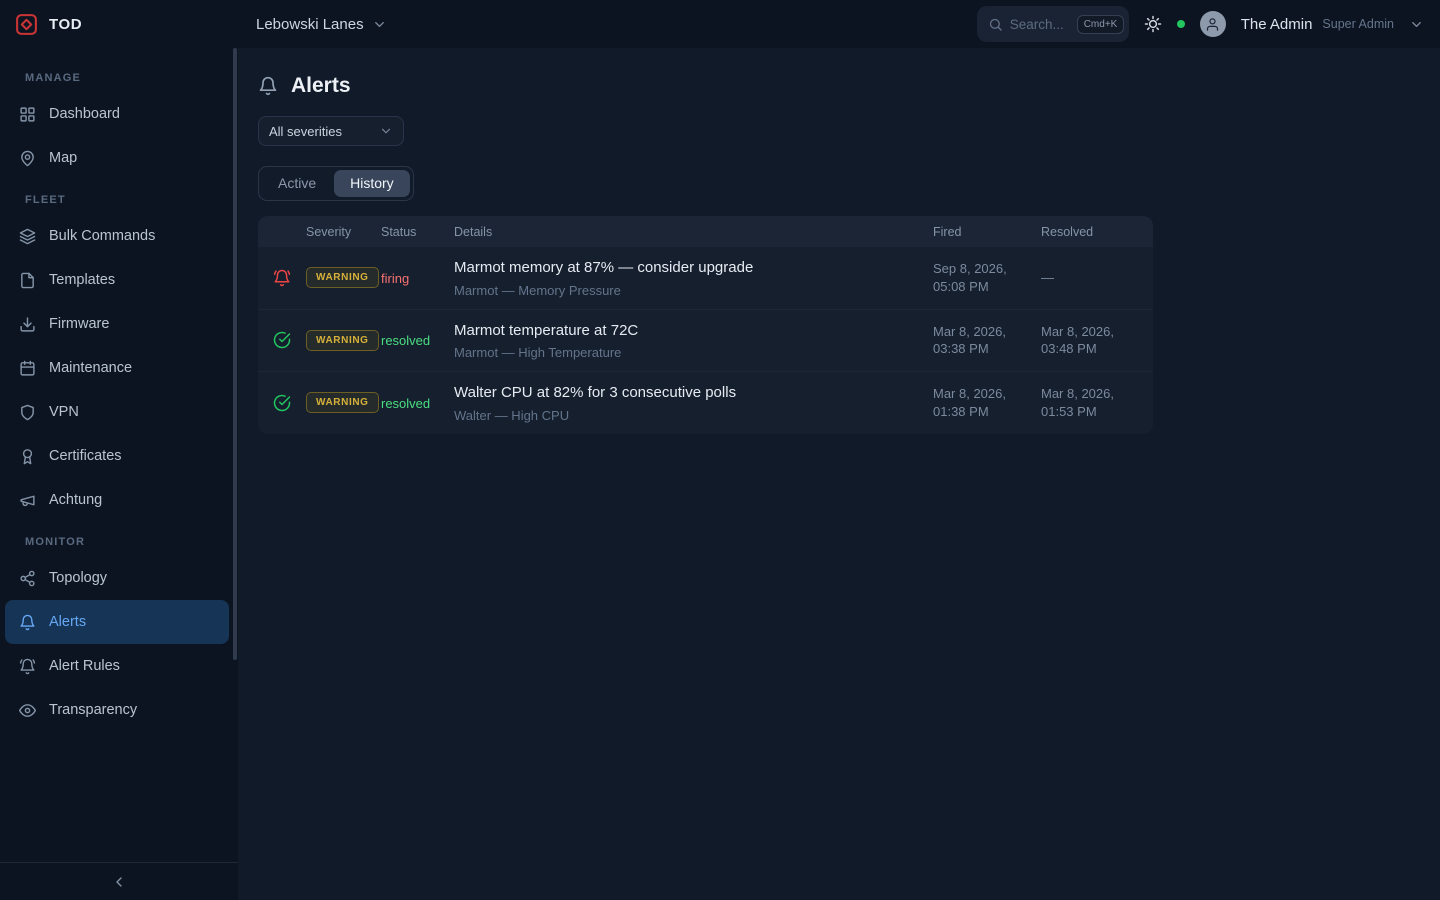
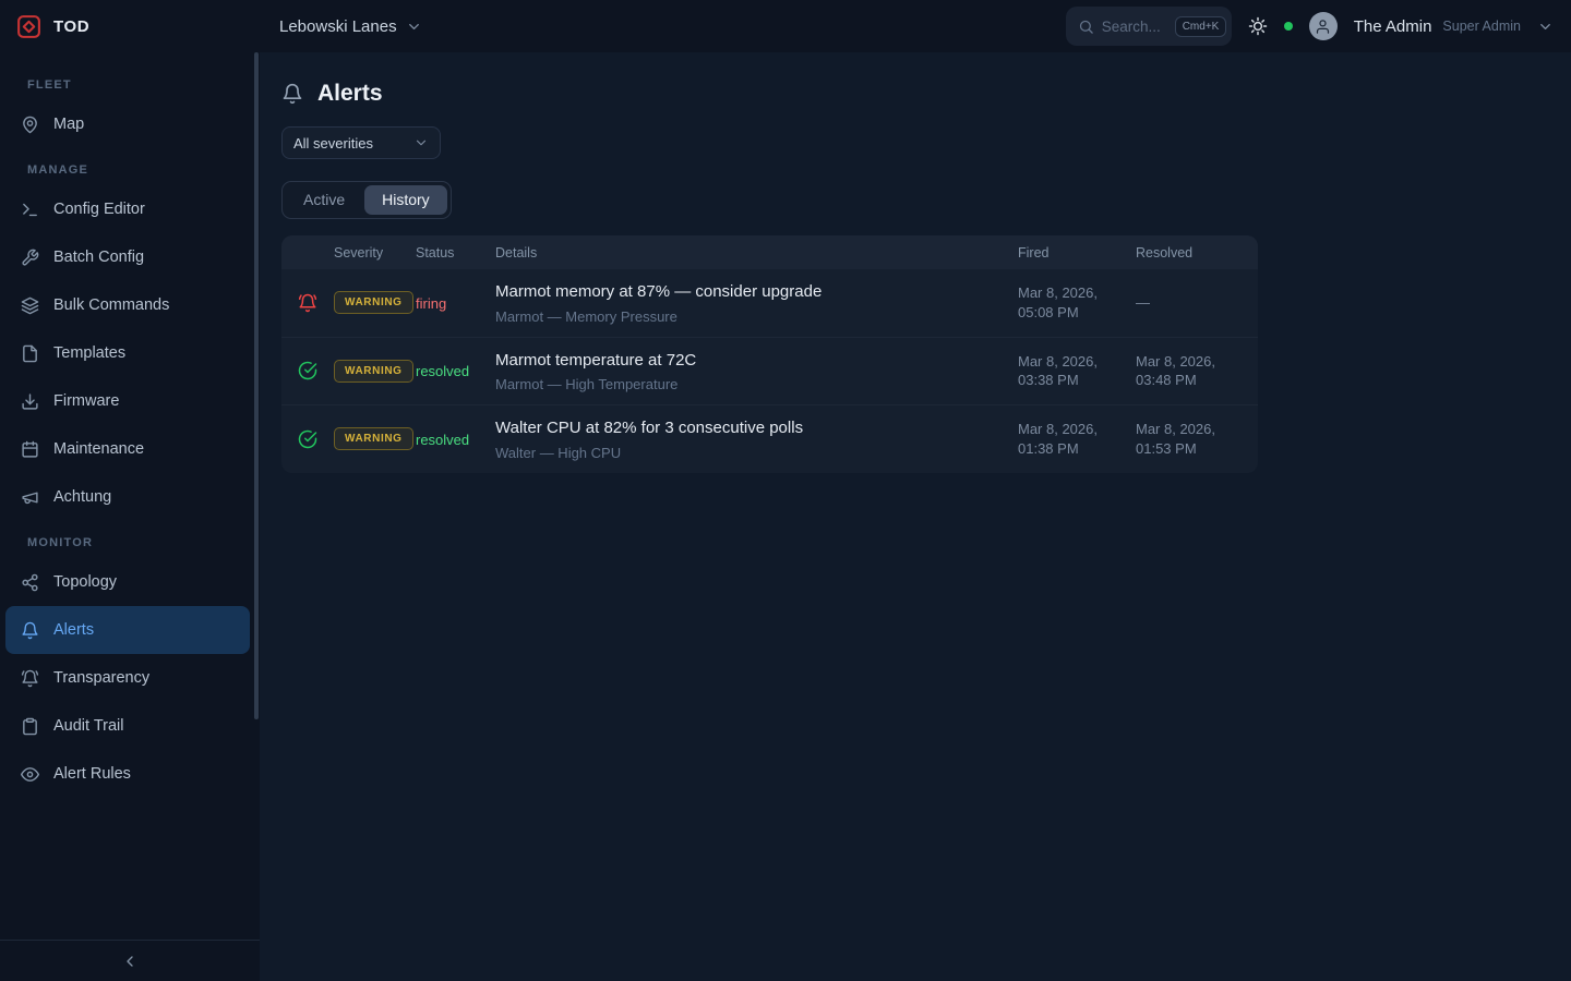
  TOD
  Lebowski Lanes
  Search...
  Cmd+K
  The Admin
  Super Admin
- MANAGE
+ FLEET
- Dashboard
  Map
- FLEET
+ MANAGE
+ Config Editor
+ Batch Config
  Bulk Commands
  Templates
  Firmware
  Maintenance
- VPN
- Certificates
  Achtung
  MONITOR
  Topology
  Alerts
- Alert Rules
+ Transparency
+ Audit Trail
- Transparency
+ Alert Rules
  Alerts
  All severities
  Active
  History
  Severity
  Status
  Details
  Fired
  Resolved
  WARNING
  firing
  Marmot memory at 87% — consider upgrade
  Marmot — Memory Pressure
- Sep 8, 2026, 05:08 PM
+ Mar 8, 2026, 05:08 PM
  —
  WARNING
  resolved
  Marmot temperature at 72C
  Marmot — High Temperature
  Mar 8, 2026, 03:38 PM
  Mar 8, 2026, 03:48 PM
  WARNING
  resolved
  Walter CPU at 82% for 3 consecutive polls
  Walter — High CPU
  Mar 8, 2026, 01:38 PM
  Mar 8, 2026, 01:53 PM
